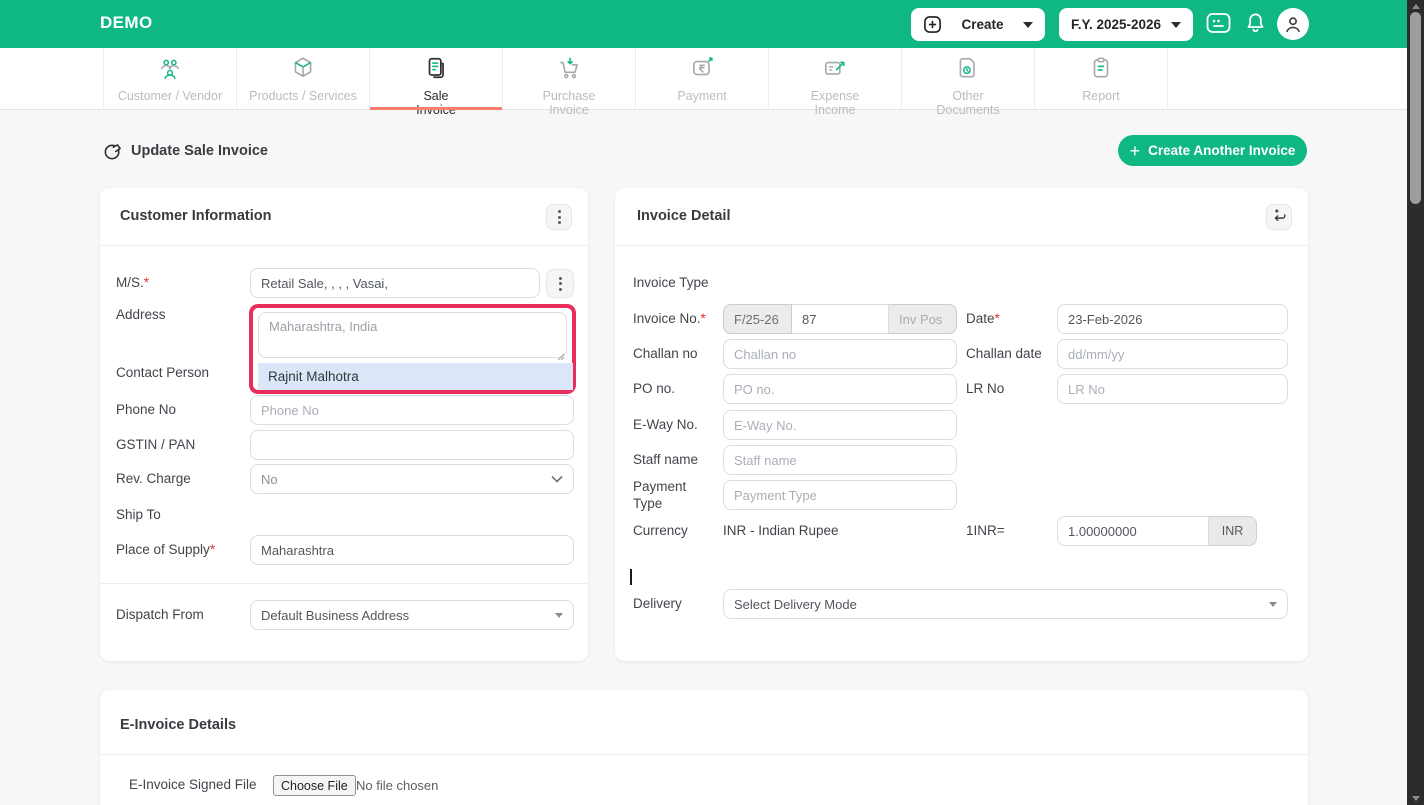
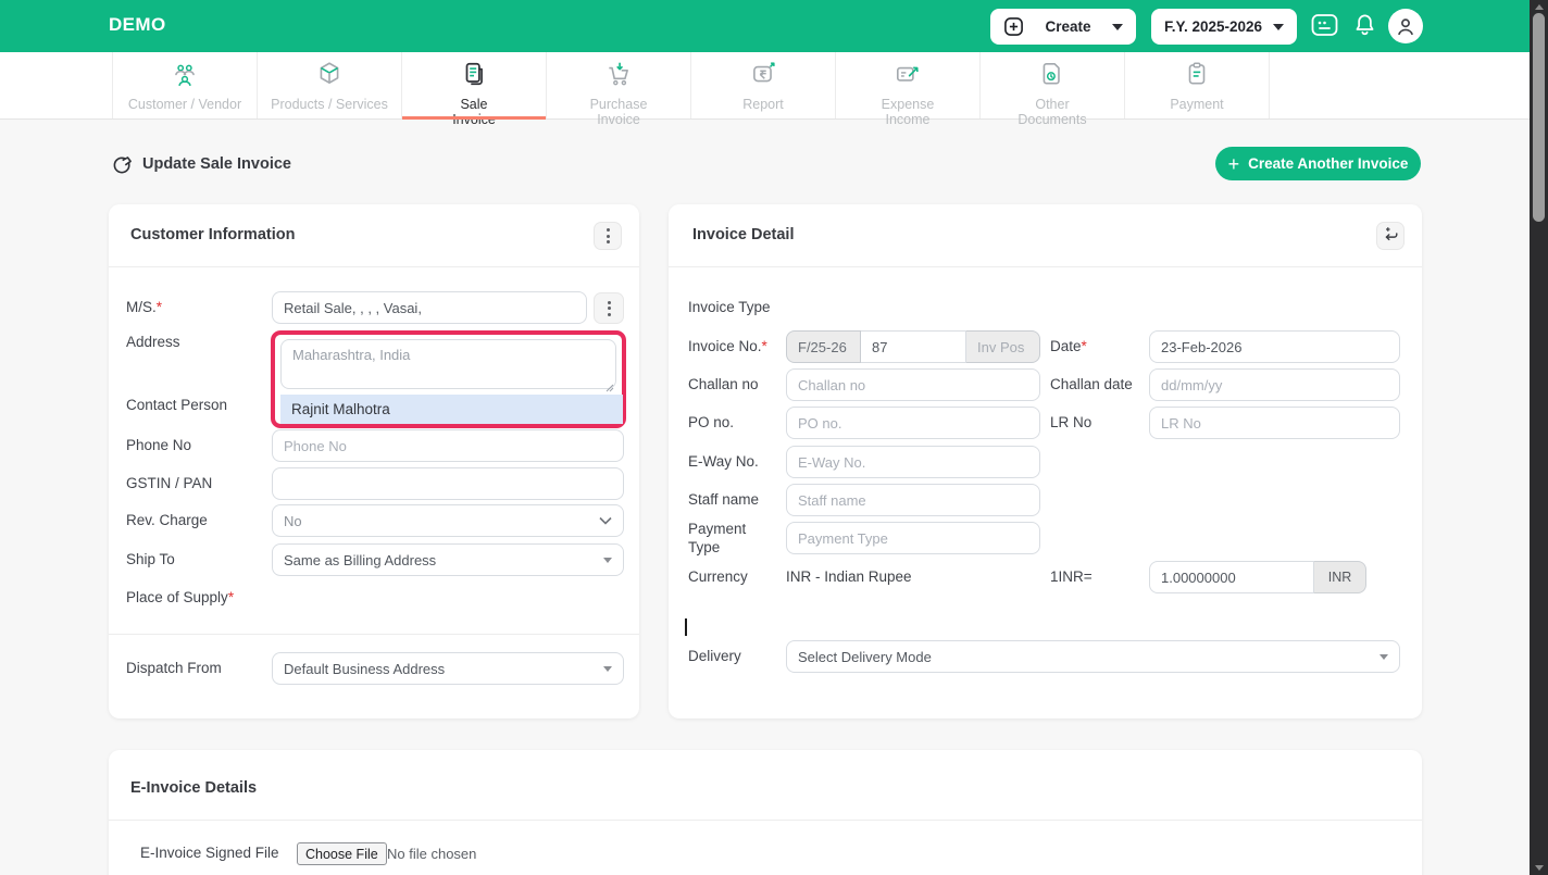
  DEMO
  Create
  F.Y. 2025-2026
  Customer / Vendor
  Products / Services
  Sale
  Invoice
  Purchase
  Invoice
- Payment
+ Report
  Expense
  Income
  Other
  Documents
- Report
+ Payment
  Update Sale Invoice
  +
  Create Another Invoice
  Customer Information
  M/S.*
  Retail Sale, , , , Vasai,
  Address
  Maharashtra, India
  Rajnit Malhotra
  Contact Person
  Phone No
  Phone No
  GSTIN / PAN
  Rev. Charge
  No
  Ship To
+ Same as Billing Address
  Place of Supply*
- Maharashtra
  Dispatch From
  Default Business Address
  Invoice Detail
  Invoice Type
  Invoice No.*
  F/25-26
  87
  Inv Pos
  Date*
  23-Feb-2026
  Challan no
  Challan no
  Challan date
  dd/mm/yy
  PO no.
  PO no.
  LR No
  LR No
  E-Way No.
  E-Way No.
  Staff name
  Staff name
  Payment Type
  Payment Type
  Currency
  INR - Indian Rupee
  1INR=
  1.00000000
  INR
  Delivery
  Select Delivery Mode
  E-Invoice Details
  E-Invoice Signed File
  Choose File
  No file chosen
